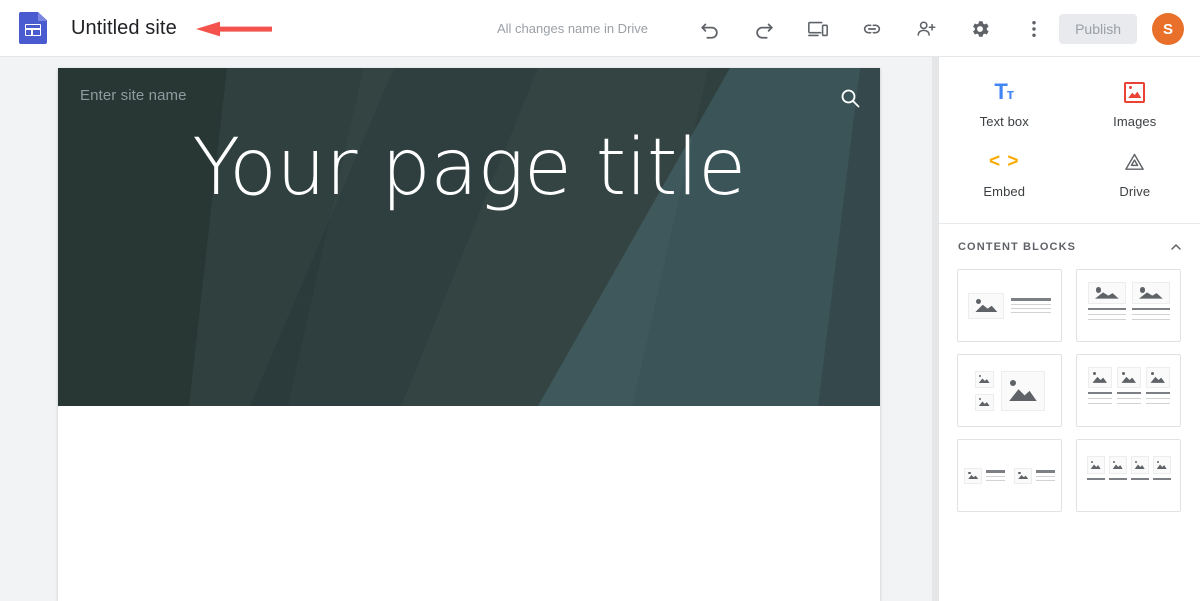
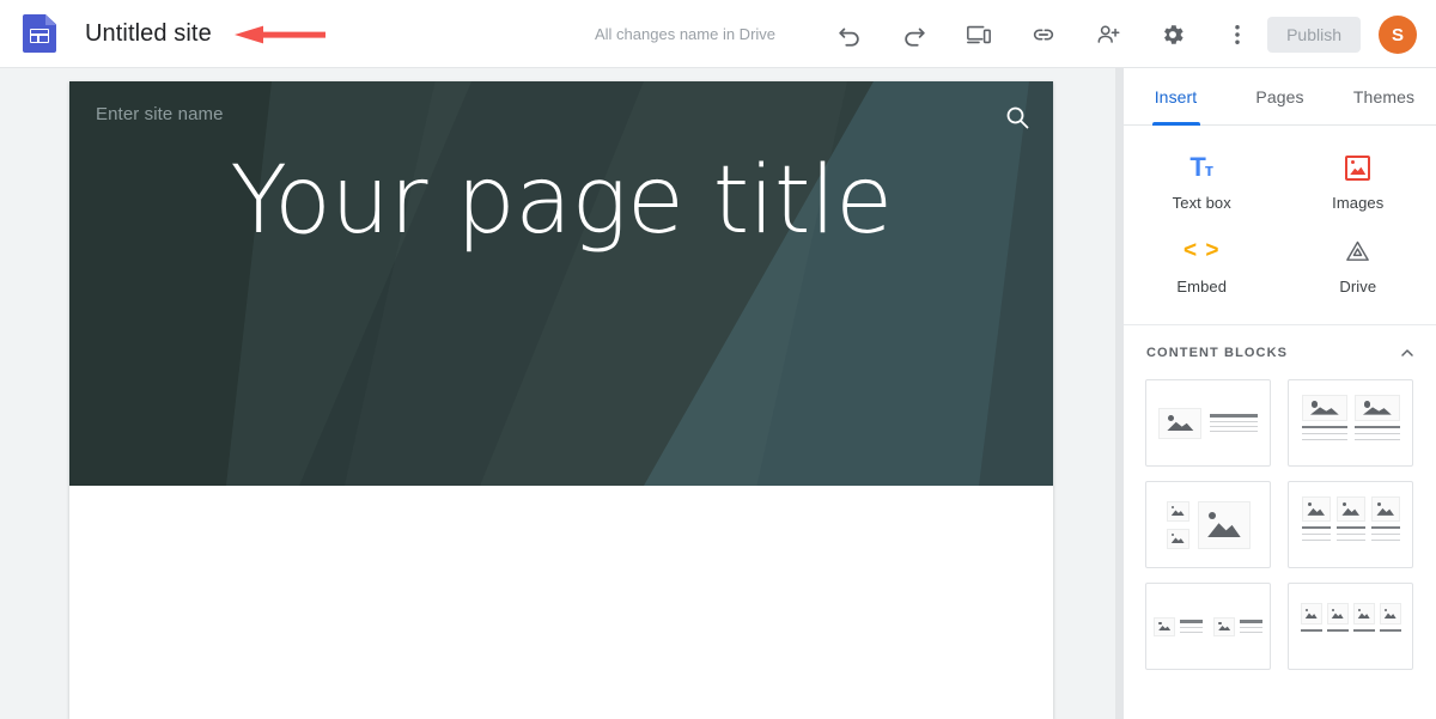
  Untitled site
  All changes name in Drive
  Publish
  S
  Enter site name
  Your page title
+ Insert
+ Pages
+ Themes
  T
  т
  Text box
  Images
  < >
  Embed
  Drive
  CONTENT BLOCKS
